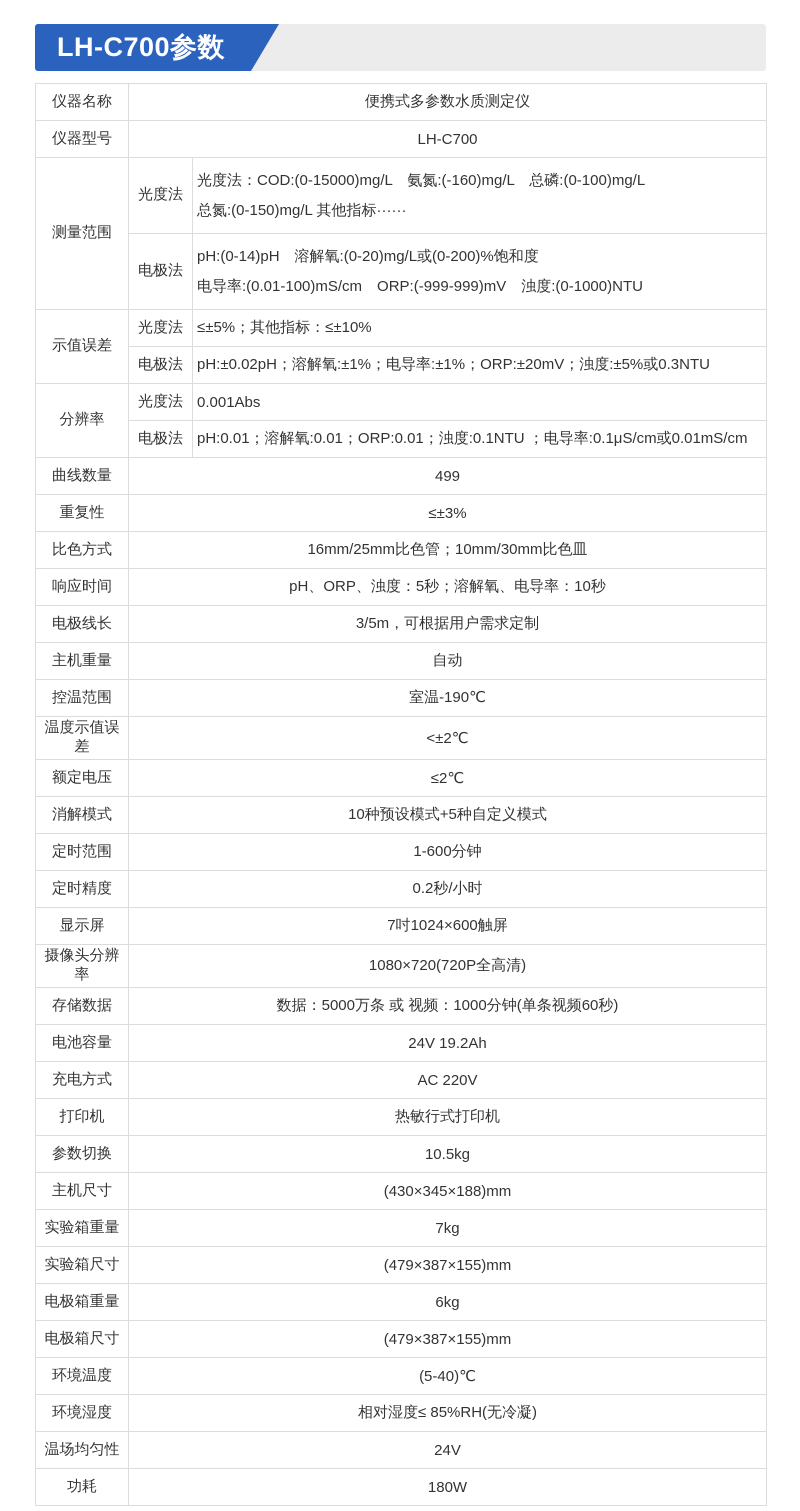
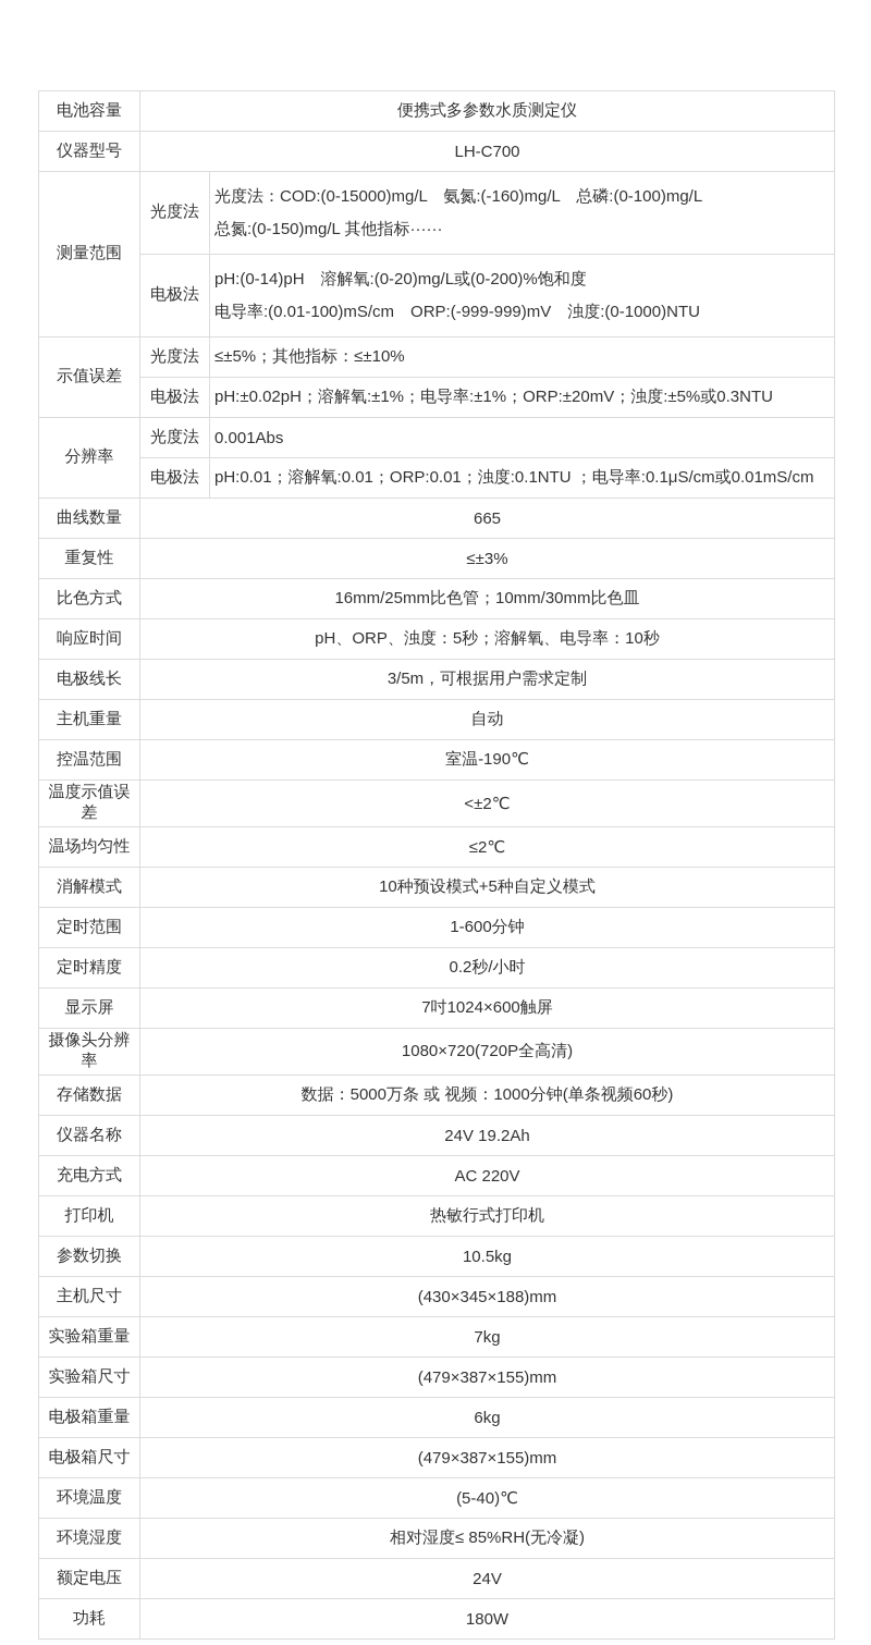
- LH-C700参数
- 仪器名称	便携式多参数水质测定仪
+ 电池容量	便携式多参数水质测定仪
  仪器型号	LH-C700
  测量范围	光度法	光度法：COD:(0-15000)mg/L 氨氮:(-160)mg/L 总磷:(0-100)mg/L 总氮:(0-150)mg/L 其他指标······
  电极法	pH:(0-14)pH 溶解氧:(0-20)mg/L或(0-200)%饱和度 电导率:(0.01-100)mS/cm ORP:(-999-999)mV 浊度:(0-1000)NTU
  示值误差	光度法	≤±5%；其他指标：≤±10%
  电极法	pH:±0.02pH；溶解氧:±1%；电导率:±1%；ORP:±20mV；浊度:±5%或0.3NTU
  分辨率	光度法	0.001Abs
  电极法	pH:0.01；溶解氧:0.01；ORP:0.01；浊度:0.1NTU ；电导率:0.1μS/cm或0.01mS/cm
- 曲线数量	499
+ 曲线数量	665
  重复性	≤±3%
  比色方式	16mm/25mm比色管；10mm/30mm比色皿
  响应时间	pH、ORP、浊度：5秒；溶解氧、电导率：10秒
  电极线长	3/5m，可根据用户需求定制
  主机重量	自动
  控温范围	室温-190℃
  温度示值误差	<±2℃
- 额定电压	≤2℃
+ 温场均匀性	≤2℃
  消解模式	10种预设模式+5种自定义模式
  定时范围	1-600分钟
  定时精度	0.2秒/小时
  显示屏	7吋1024×600触屏
  摄像头分辨率	1080×720(720P全高清)
  存储数据	数据：5000万条 或 视频：1000分钟(单条视频60秒)
- 电池容量	24V 19.2Ah
+ 仪器名称	24V 19.2Ah
  充电方式	AC 220V
  打印机	热敏行式打印机
  参数切换	10.5kg
  主机尺寸	(430×345×188)mm
  实验箱重量	7kg
  实验箱尺寸	(479×387×155)mm
  电极箱重量	6kg
  电极箱尺寸	(479×387×155)mm
  环境温度	(5-40)℃
  环境湿度	相对湿度≤ 85%RH(无冷凝)
- 温场均匀性	24V
+ 额定电压	24V
  功耗	180W
